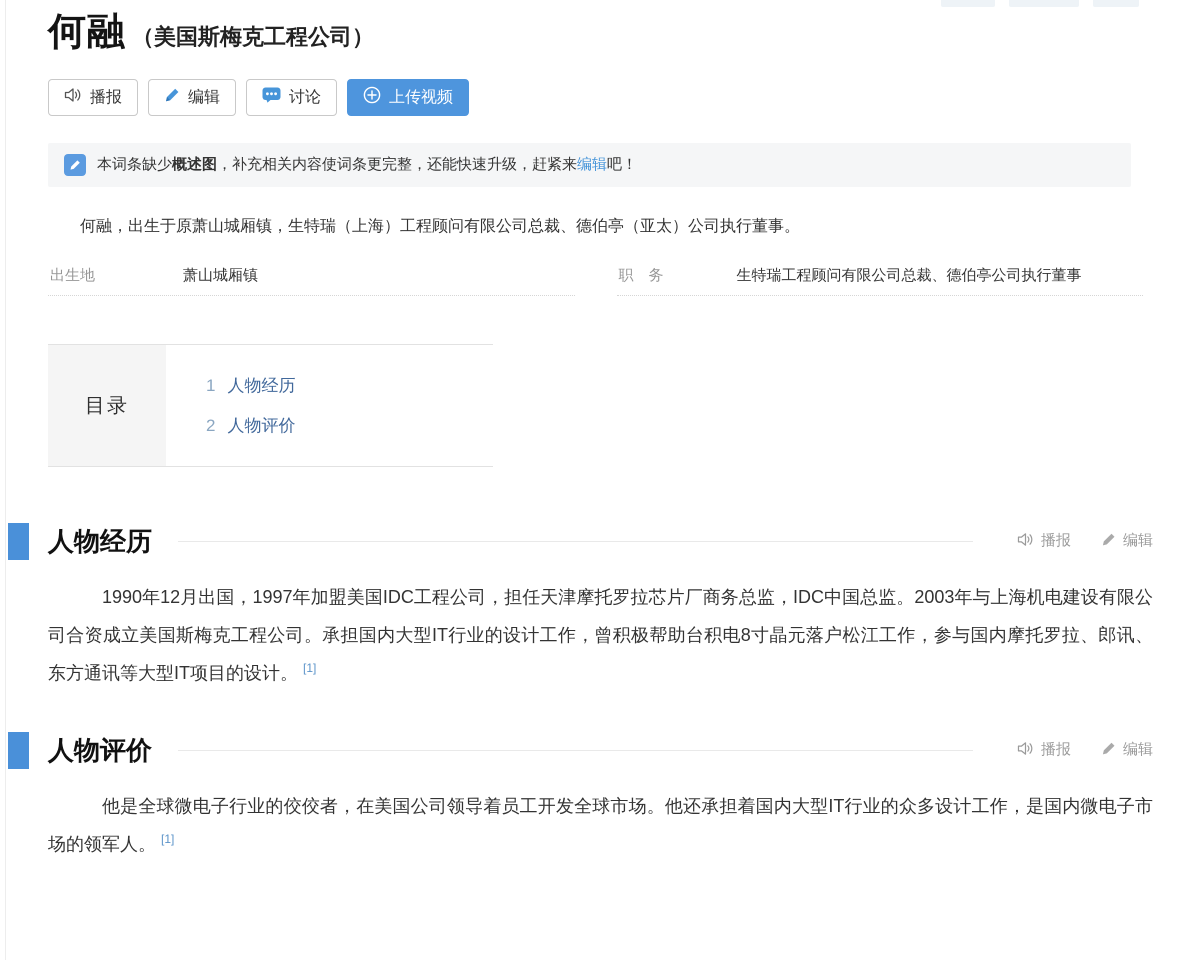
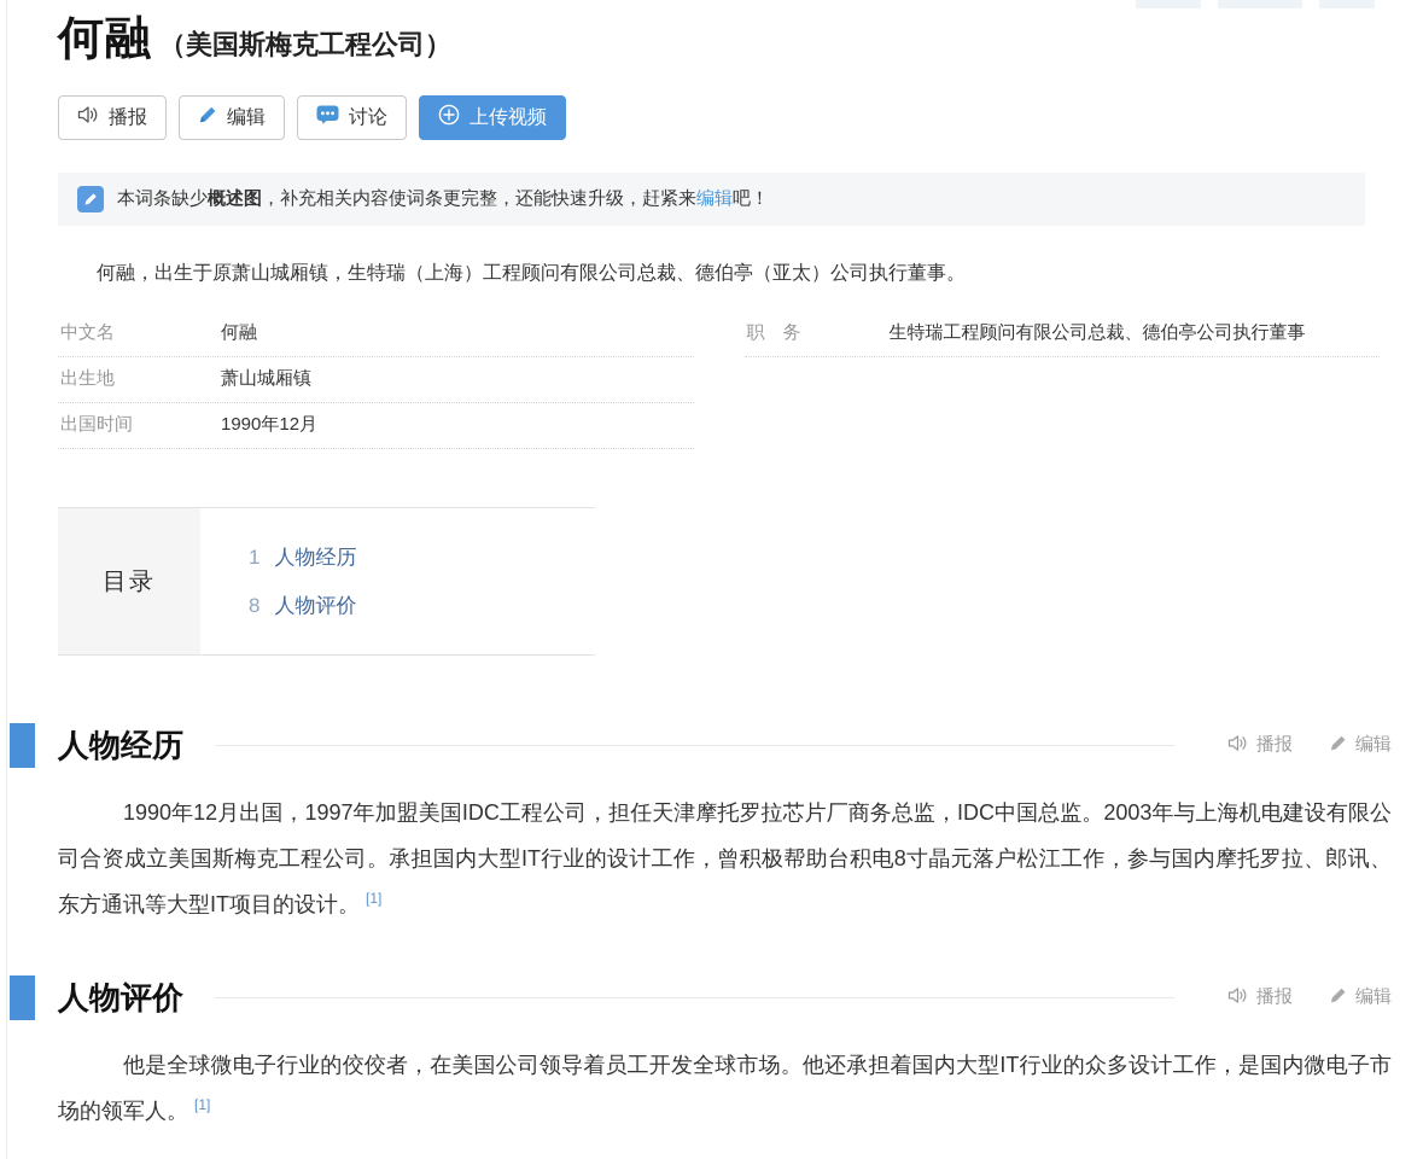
  何融 （美国斯梅克工程公司）
  播报
  编辑
  讨论
  上传视频
  本词条缺少概述图，补充相关内容使词条更完整，还能快速升级，赶紧来编辑吧！
  何融，出生于原萧山城厢镇，生特瑞（上海）工程顾问有限公司总裁、德伯亭（亚太）公司执行董事。
+ 中文名
+ 何融
  出生地
  萧山城厢镇
+ 出国时间
+ 1990年12月
  职 务
  生特瑞工程顾问有限公司总裁、德伯亭公司执行董事
  目录
  1
  人物经历
- 2
+ 8
  人物评价
  人物经历
  播报
  编辑
  1990年12月出国，1997年加盟美国IDC工程公司，担任天津摩托罗拉芯片厂商务总监，IDC中国总监。2003年与上海机电建设有限公司合资成立美国斯梅克工程公司。承担国内大型IT行业的设计工作，曾积极帮助台积电8寸晶元落户松江工作，参与国内摩托罗拉、郎讯、东方通讯等大型IT项目的设计。 [1]
  人物评价
  播报
  编辑
  他是全球微电子行业的佼佼者，在美国公司领导着员工开发全球市场。他还承担着国内大型IT行业的众多设计工作，是国内微电子市场的领军人。 [1]
